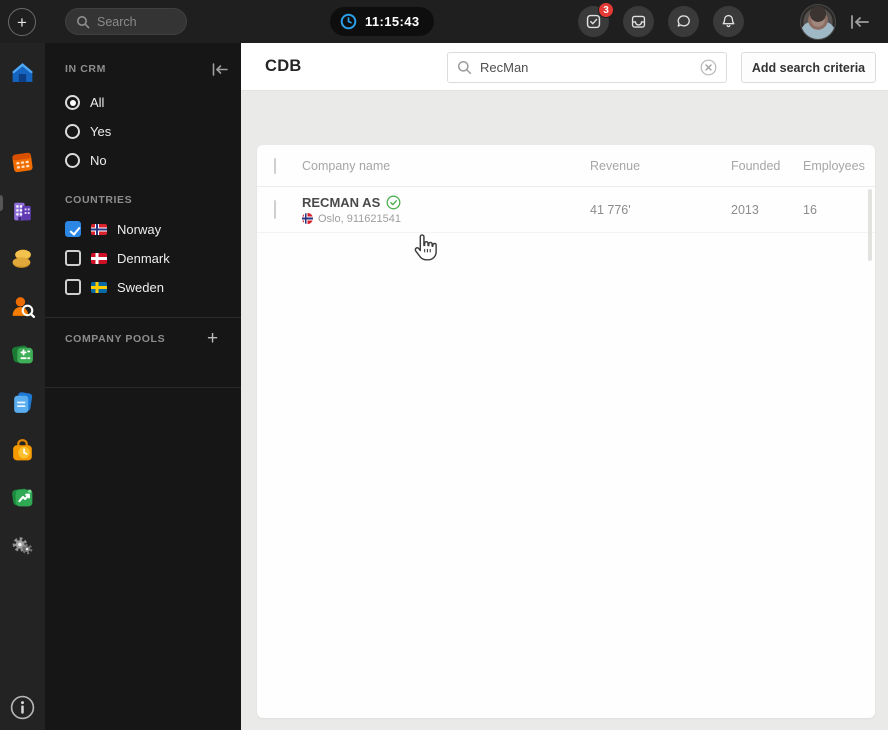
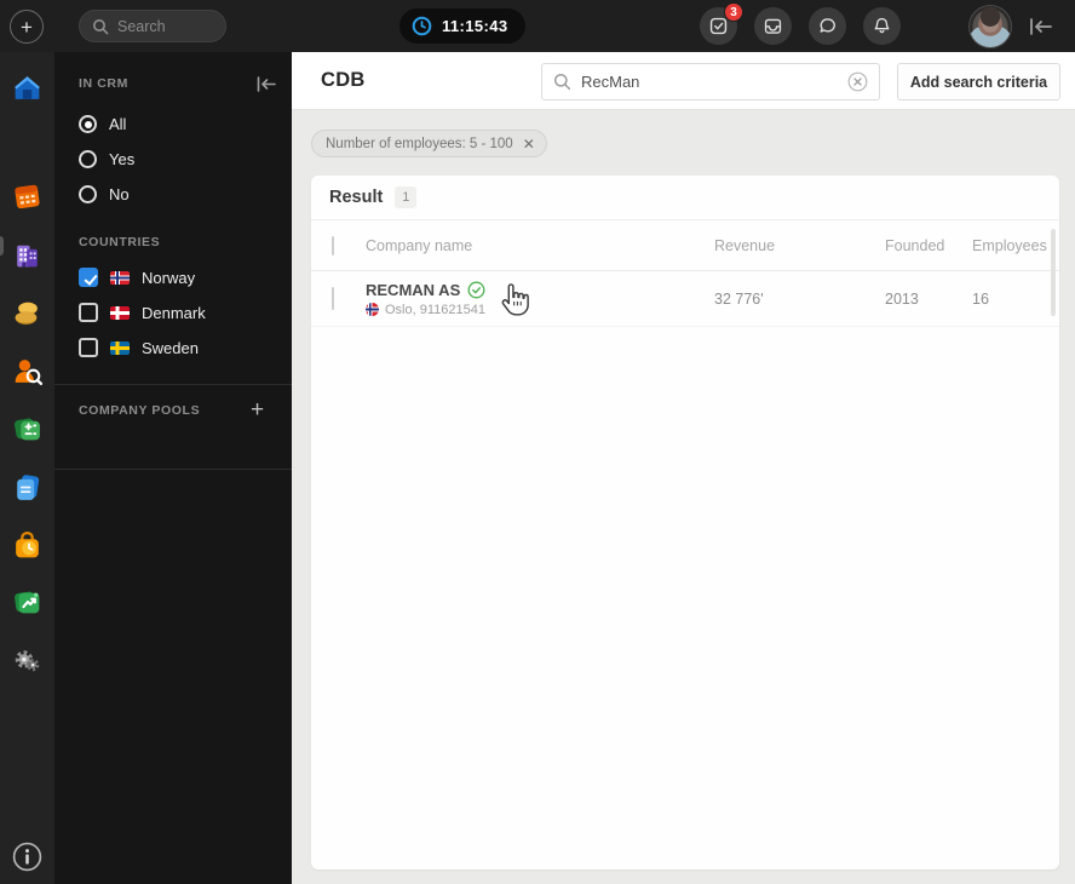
  +
  Search
  11:15:43
  3
  IN CRM
  All
  Yes
  No
  COUNTRIES
  Norway
  Denmark
  Sweden
  COMPANY POOLS
  +
  CDB
  RecMan
  Add search criteria
+ Number of employees: 5 - 100
+ ✕
+ Result
+ 1
  Company name
  Revenue
  Founded
  Employees
  RECMAN AS
  Oslo, 911621541
- 41 776'
+ 32 776'
  2013
  16
